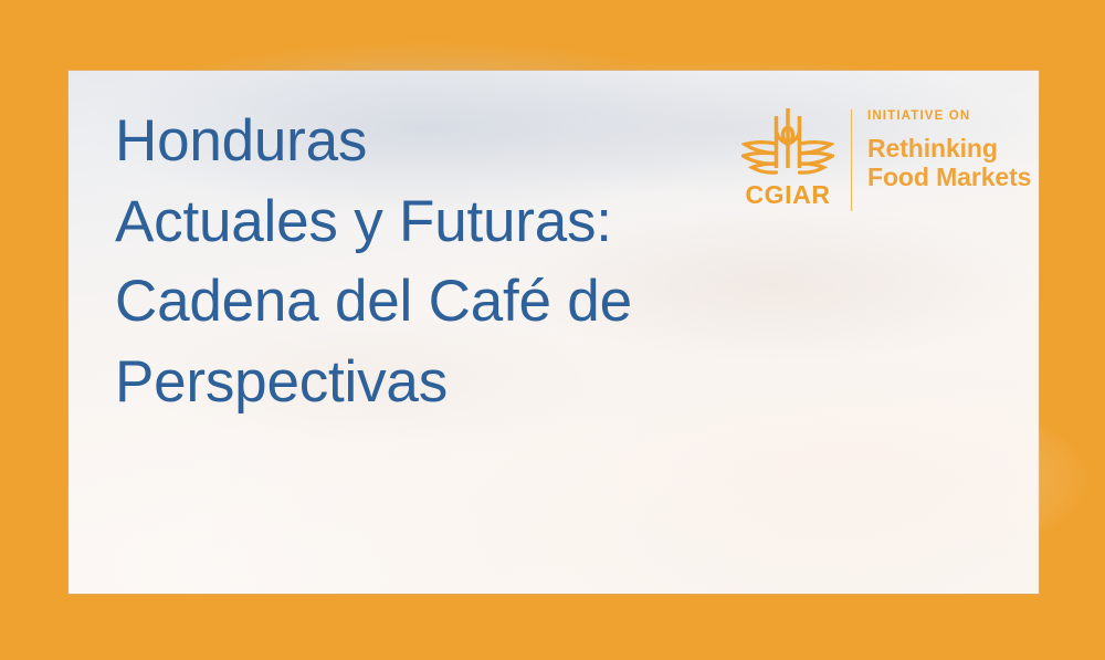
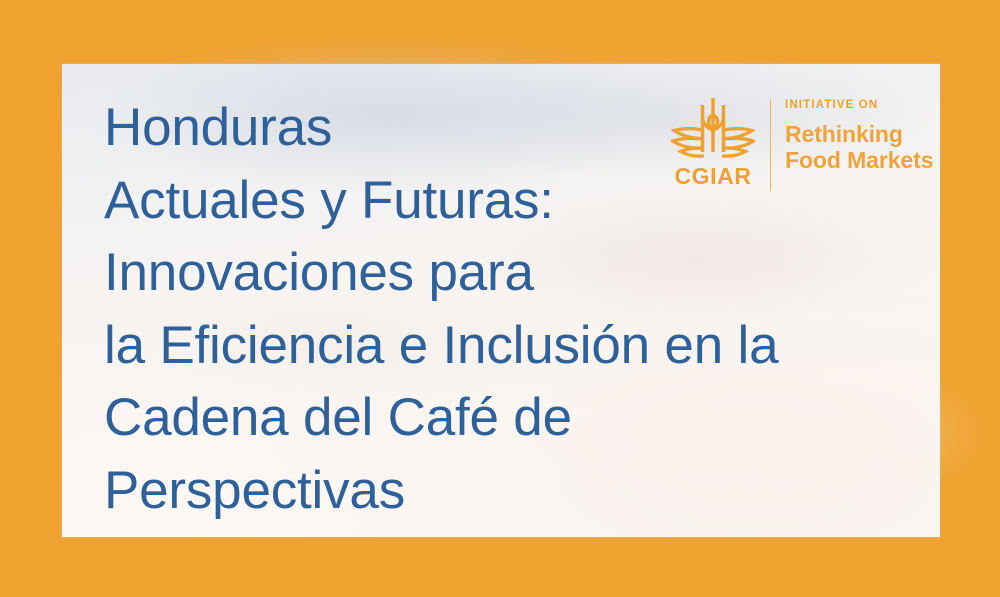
  Honduras
  Actuales y Futuras:
+ Innovaciones para
+ la Eficiencia e Inclusión en la
  Cadena del Café de
  Perspectivas
  CGIAR
  INITIATIVE ON
  Rethinking
  Food Markets
